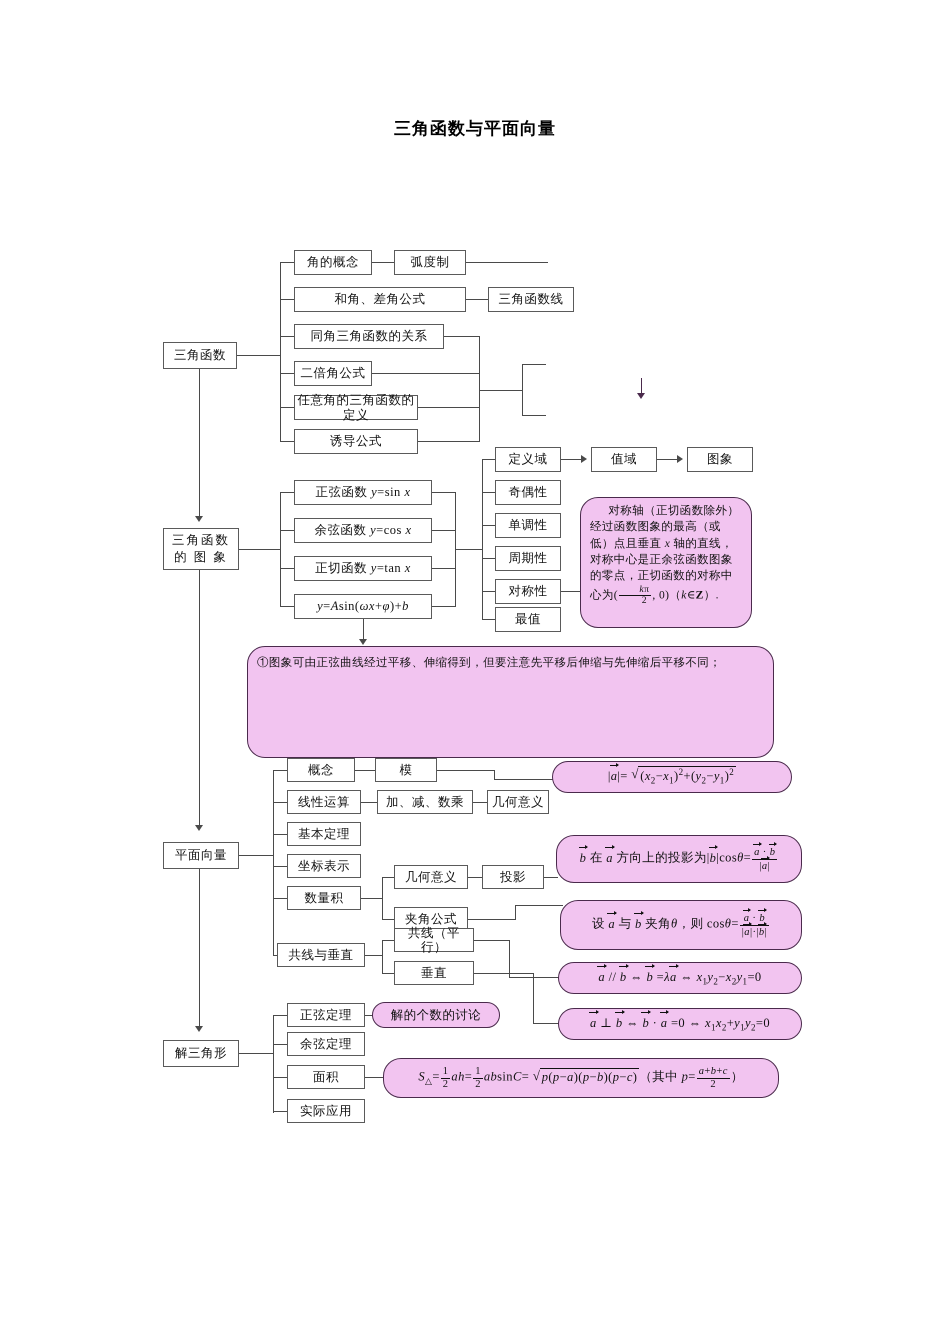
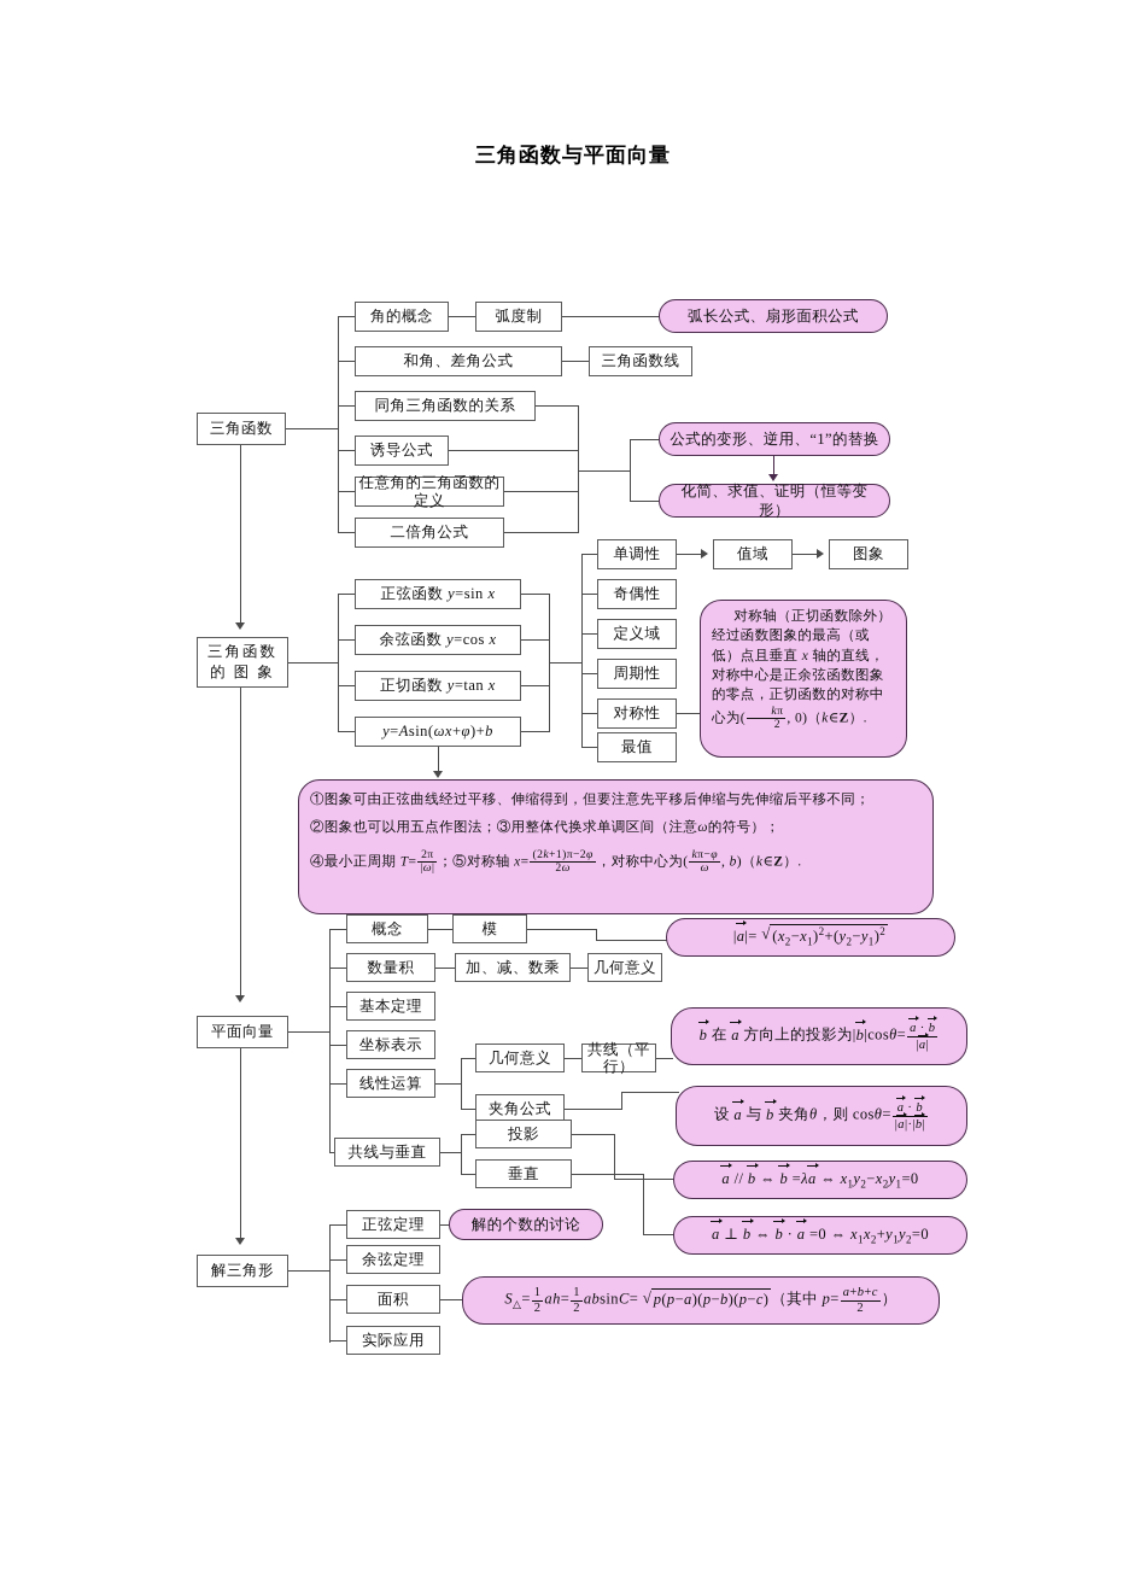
  三角函数与平面向量
  三角函数
  角的概念
  和角、差角公式
  同角三角函数的关系
- 二倍角公式
+ 诱导公式
  任意角的三角函数的定义
- 诱导公式
+ 二倍角公式
  弧度制
+ 弧长公式、扇形面积公式
  三角函数线
+ 公式的变形、逆用、“1”的替换
+ 化简、求值、证明（恒等变形）
  三角函数
  的 图 象
  正弦函数 y=sin x
  余弦函数 y=cos x
  正切函数 y=tan x
  y=Asin(ωx+φ)+b
- 定义域
+ 单调性
  奇偶性
- 单调性
+ 定义域
  周期性
  对称性
  最值
  值域
  图象
  对称轴（正切函数除外）经过函数图象的最高（或低）点且垂直 x 轴的直线，对称中心是正余弦函数图象的零点，正切函数的对称中心为(
  kπ
  2
  , 0)（k∈Z）.
  ①图象可由正弦曲线经过平移、伸缩得到，但要注意先平移后伸缩与先伸缩后平移不同；
+ ②图象也可以用五点作图法；③用整体代换求单调区间（注意ω的符号）；
+ ④最小正周期 T=
+ 2π
+ |ω|
+ ；⑤对称轴 x=
+ (2k+1)π−2φ
+ 2ω
+ ，对称中心为(
+ kπ−φ
+ ω
+ , b)（k∈Z）.
  平面向量
  概念
- 线性运算
+ 数量积
  基本定理
  坐标表示
- 数量积
+ 线性运算
  共线与垂直
  模
  |a|= (x2−x1)2+(y2−y1)2
  加、减、数乘
  几何意义
  几何意义
  夹角公式
- 投影
+ 共线（平行）
  b 在 a 方向上的投影为|b|cosθ=
  a · b
  |a|
  设 a 与 b 夹角θ，则 cosθ=
  a · b
  |a|·|b|
- 共线（平行）
+ 投影
  垂直
  a // b ⇔ b =λa ⇔ x1y2−x2y1=0
  a ⊥ b ⇔ b · a =0 ⇔ x1x2+y1y2=0
  解三角形
  正弦定理
  余弦定理
  面积
  实际应用
  解的个数的讨论
  S△=
  1
  2
  ah=
  1
  2
  absinC= p(p−a)(p−b)(p−c) （其中 p=
  a+b+c
  2
  ）
